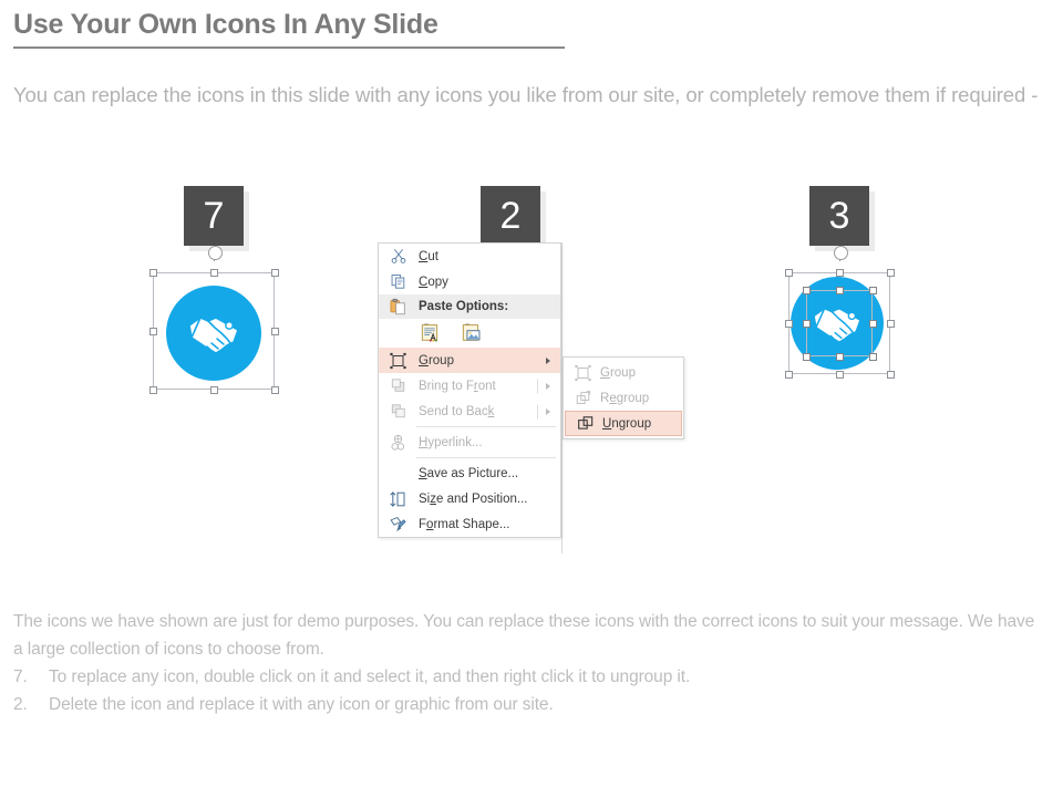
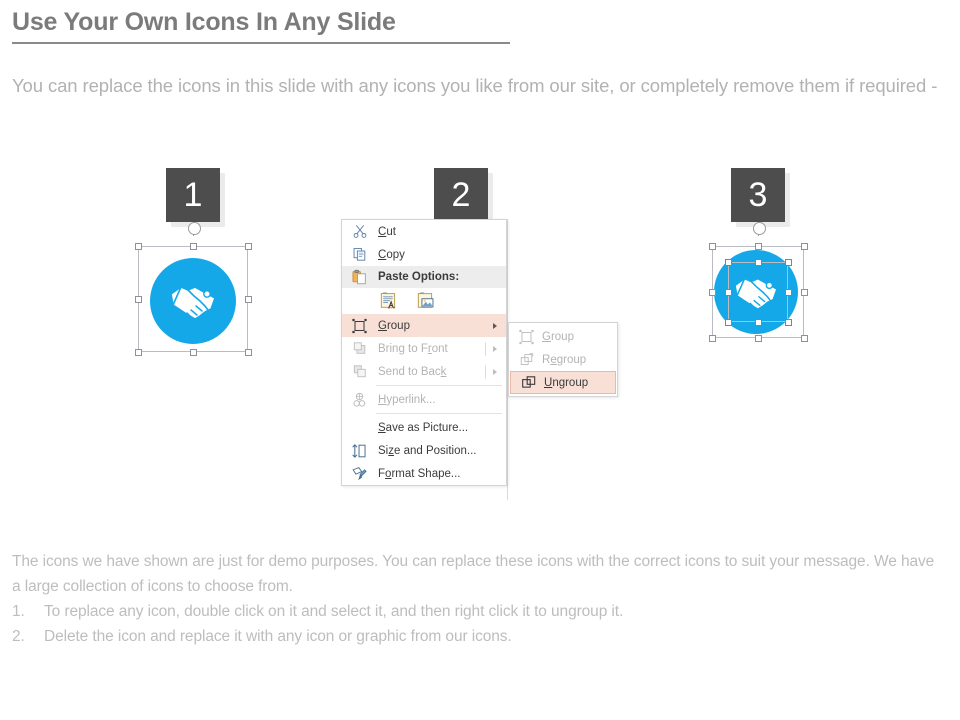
  Use Your Own Icons In Any Slide
  You can replace the icons in this slide with any icons you like from our site, or completely remove them if required -
- 7
+ 1
  2
  Cut
  Copy
  Paste Options:
  Group
  Bring to Front
  Send to Back
  Hyperlink...
  Save as Picture...
  Size and Position...
  Format Shape...
  Group
  Regroup
  Ungroup
  3
  The icons we have shown are just for demo purposes. You can replace these icons with the correct icons to suit your message. We have a large collection of icons to choose from.
- 7.
+ 1.
  To replace any icon, double click on it and select it, and then right click it to ungroup it.
  2.
- Delete the icon and replace it with any icon or graphic from our site.
+ Delete the icon and replace it with any icon or graphic from our icons.
